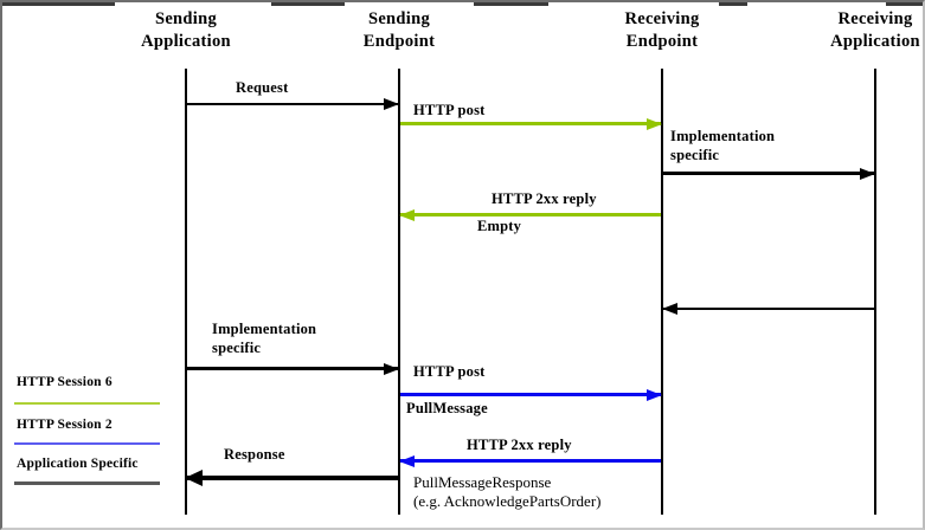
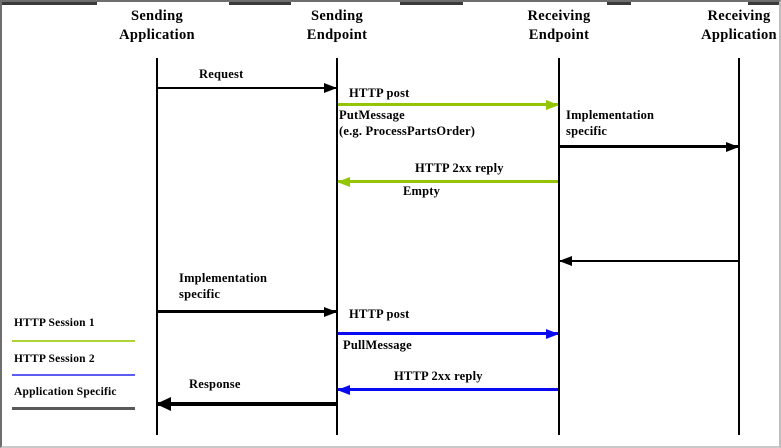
  Sending
  Application
  Sending
  Endpoint
  Receiving
  Endpoint
  Receiving
  Application
  Request
  HTTP post
+ PutMessage
+ (e.g. ProcessPartsOrder)
  Implementation
  specific
  HTTP 2xx reply
  Empty
  Implementation
  specific
  HTTP post
  PullMessage
  HTTP 2xx reply
- PullMessageResponse
- (e.g. AcknowledgePartsOrder)
  Response
- HTTP Session 6
+ HTTP Session 1
  HTTP Session 2
  Application Specific
